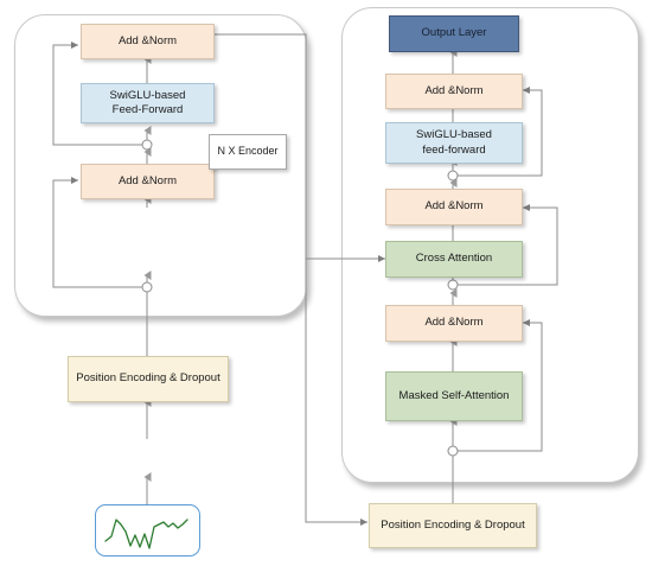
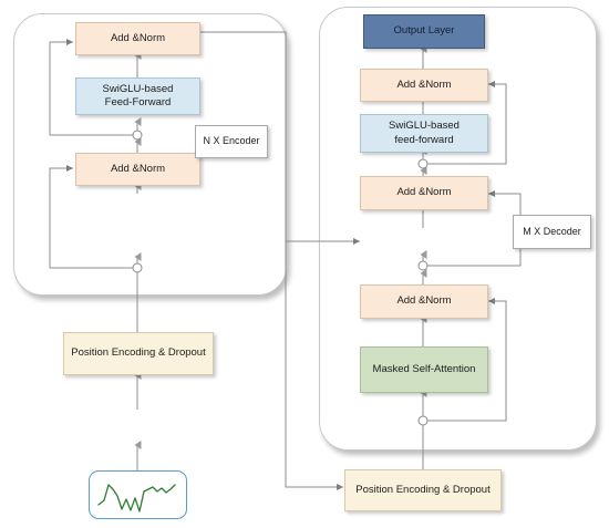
  Add &Norm
  SwiGLU-based
  Feed-Forward
  Add &Norm
  N X Encoder
  Position Encoding & Dropout
  Output Layer
  Add &Norm
  SwiGLU-based
  feed-forward
  Add &Norm
- Cross Attention
  Add &Norm
  Masked Self-Attention
+ M X Decoder
  Position Encoding & Dropout
